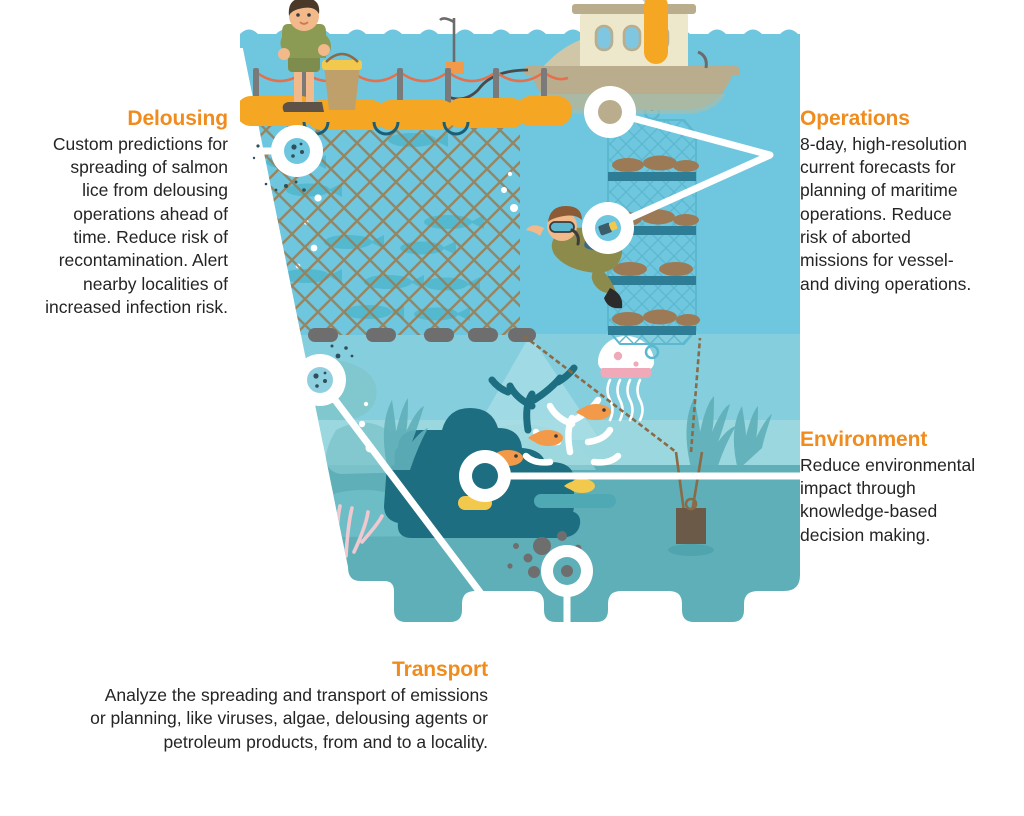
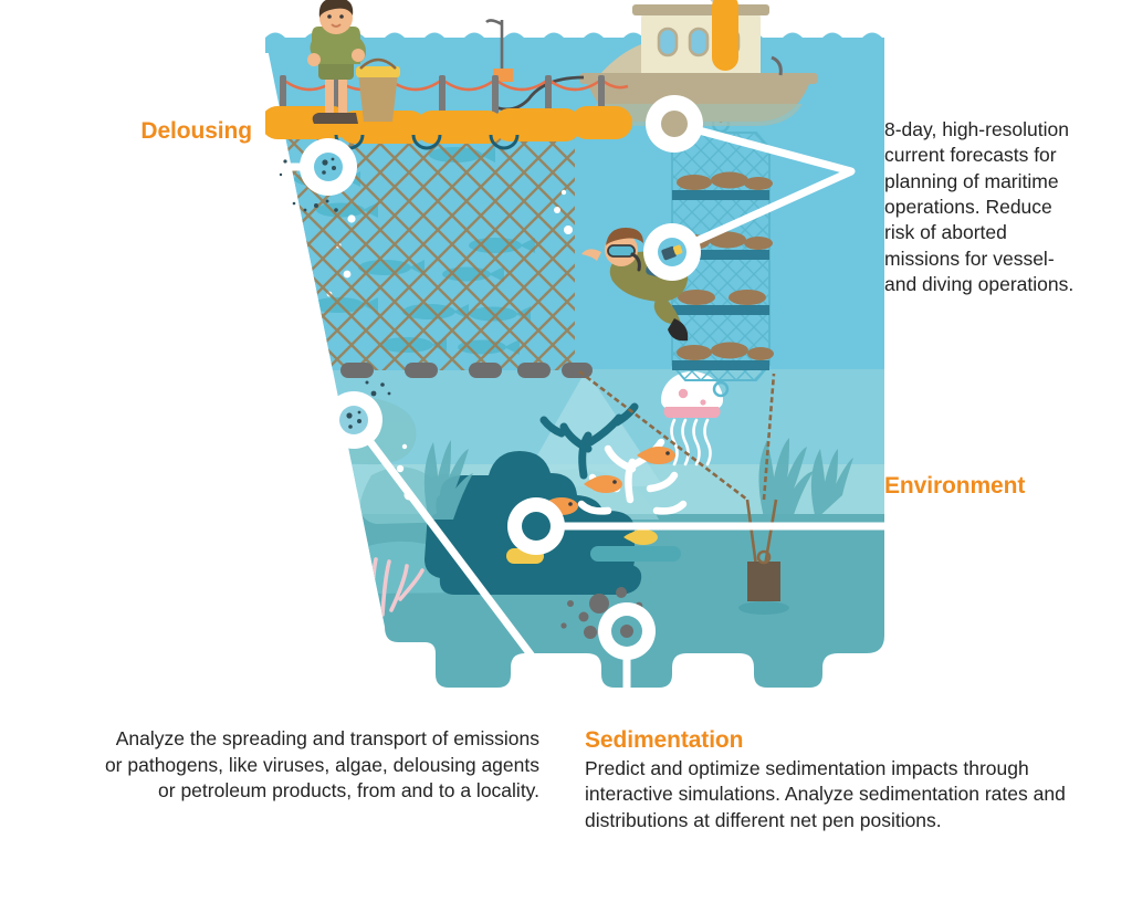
  Delousing
- Custom predictions for spreading of salmon lice from delousing operations ahead of time. Reduce risk of recontamination. Alert nearby localities of increased infection risk.
- Operations
  8-day, high-resolution current forecasts for planning of maritime operations. Reduce risk of aborted missions for vessel- and diving operations.
  Environment
- Reduce environmental impact through knowledge-based decision making.
- Transport
- Analyze the spreading and transport of emissions or planning, like viruses, algae, delousing agents or petroleum products, from and to a locality.
+ Analyze the spreading and transport of emissions or pathogens, like viruses, algae, delousing agents or petroleum products, from and to a locality.
+ Sedimentation
+ Predict and optimize sedimentation impacts through interactive simulations. Analyze sedimentation rates and distributions at different net pen positions.
